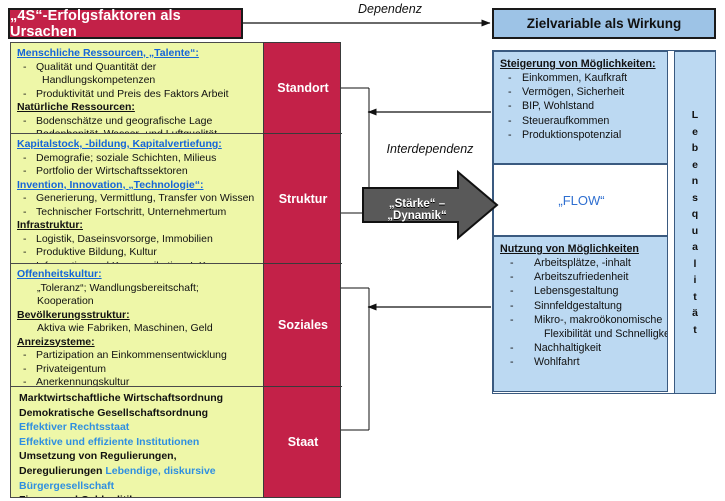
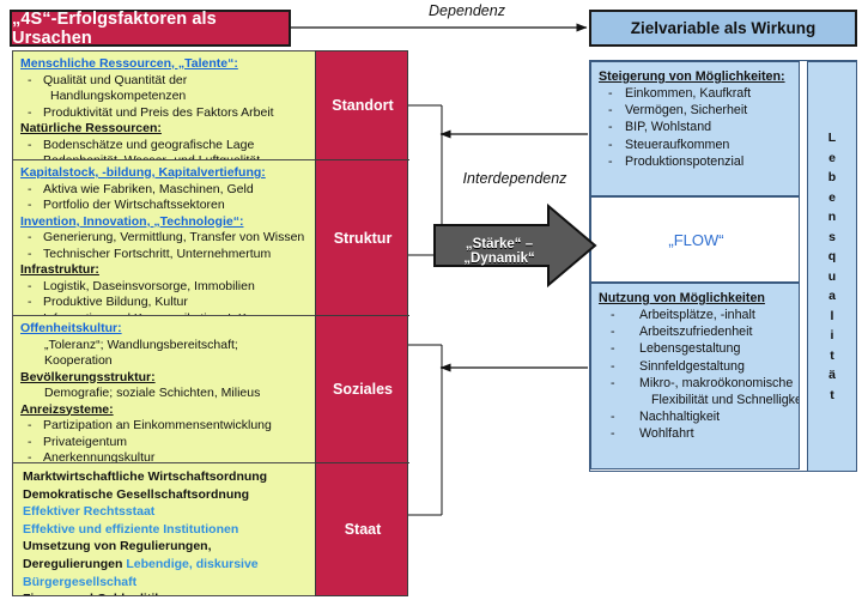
  „4S“-Erfolgsfaktoren als Ursachen
  Menschliche Ressourcen, „Talente“:
  - Qualität und Quantität der
  Handlungskompetenzen
  - Produktivität und Preis des Faktors Arbeit
  Natürliche Ressourcen:
  - Bodenschätze und geografische Lage
  Kapitalstock, -bildung, Kapitalvertiefung:
- - Demografie; soziale Schichten, Milieus
+ - Aktiva wie Fabriken, Maschinen, Geld
  - Portfolio der Wirtschaftssektoren
  Invention, Innovation, „Technologie“:
  - Generierung, Vermittlung, Transfer von Wissen
  - Technischer Fortschritt, Unternehmertum
  Infrastruktur:
  - Logistik, Daseinsvorsorge, Immobilien
  - Produktive Bildung, Kultur
  Offenheitskultur:
  „Toleranz“; Wandlungsbereitschaft;
  Kooperation
  Bevölkerungsstruktur:
- Aktiva wie Fabriken, Maschinen, Geld
+ Demografie; soziale Schichten, Milieus
  Anreizsysteme:
  - Partizipation an Einkommensentwicklung
  - Privateigentum
  - Anerkennungskultur
  Marktwirtschaftliche Wirtschaftsordnung
  Demokratische Gesellschaftsordnung
  Effektiver Rechtsstaat
  Effektive und effiziente Institutionen
  Umsetzung von Regulierungen,
  Deregulierungen Lebendige, diskursive
  Bürgergesellschaft
  Standort
  Struktur
  Soziales
  Staat
  Zielvariable als Wirkung
  Steigerung von Möglichkeiten:
  - Einkommen, Kaufkraft
  - Vermögen, Sicherheit
  - BIP, Wohlstand
  - Steueraufkommen
  - Produktionspotenzial
  „FLOW“
  Nutzung von Möglichkeiten
  - Arbeitsplätze, -inhalt
  - Arbeitszufriedenheit
  - Lebensgestaltung
  - Sinnfeldgestaltung
  - Mikro-, makroökonomische
  Flexibilität und Schnelligke
  - Nachhaltigkeit
  - Wohlfahrt
  L
  e
  b
  e
  n
  s
  q
  u
  a
  l
  i
  t
  ä
  t
  Dependenz
  Interdependenz
  „Stärke“ – „Dynamik“
